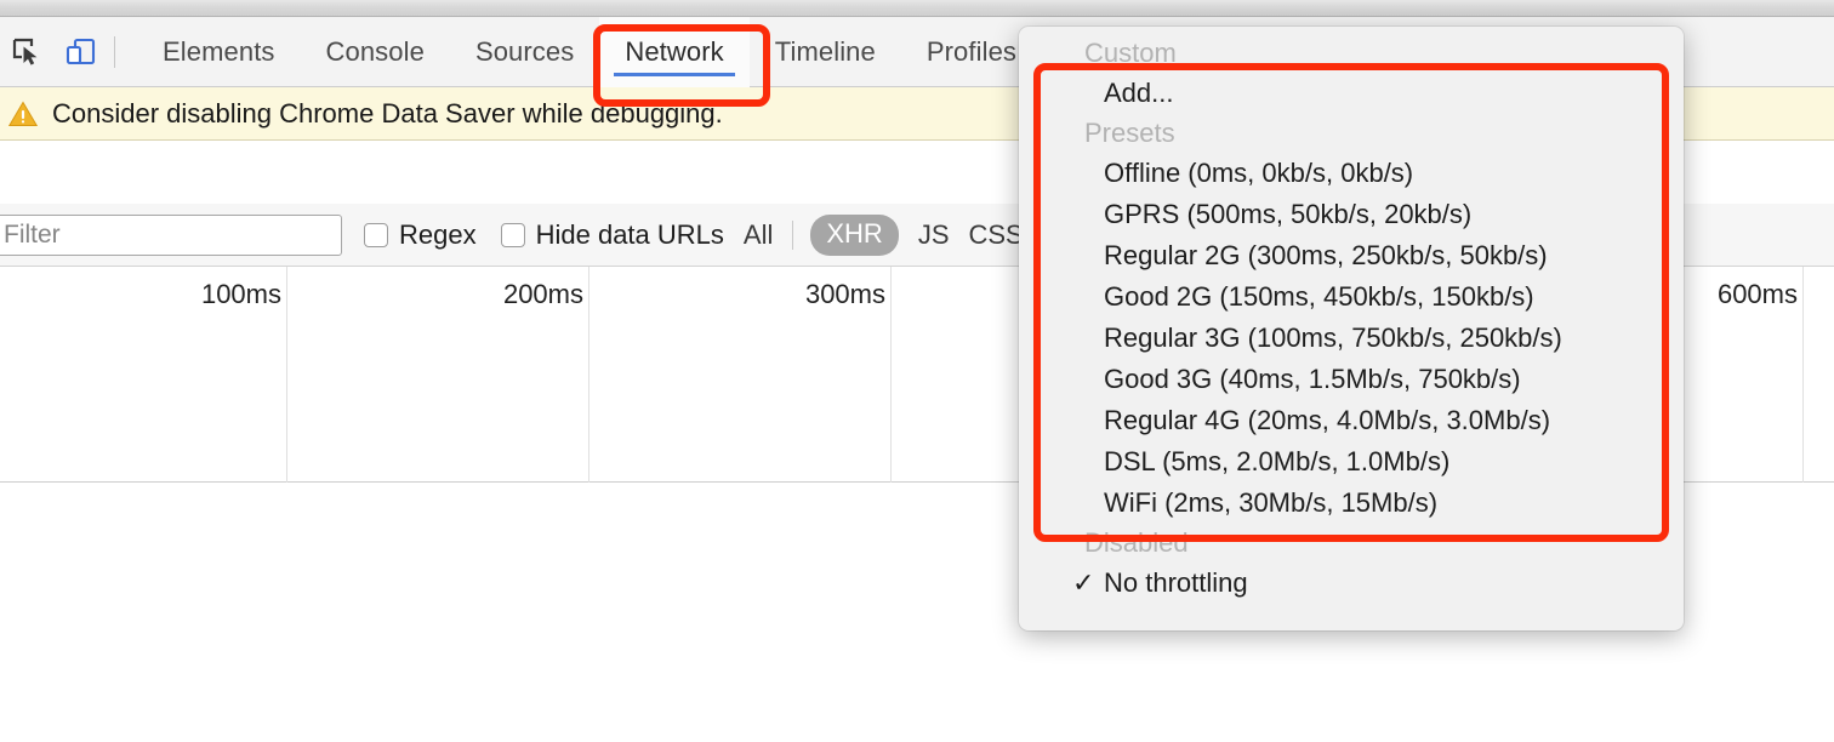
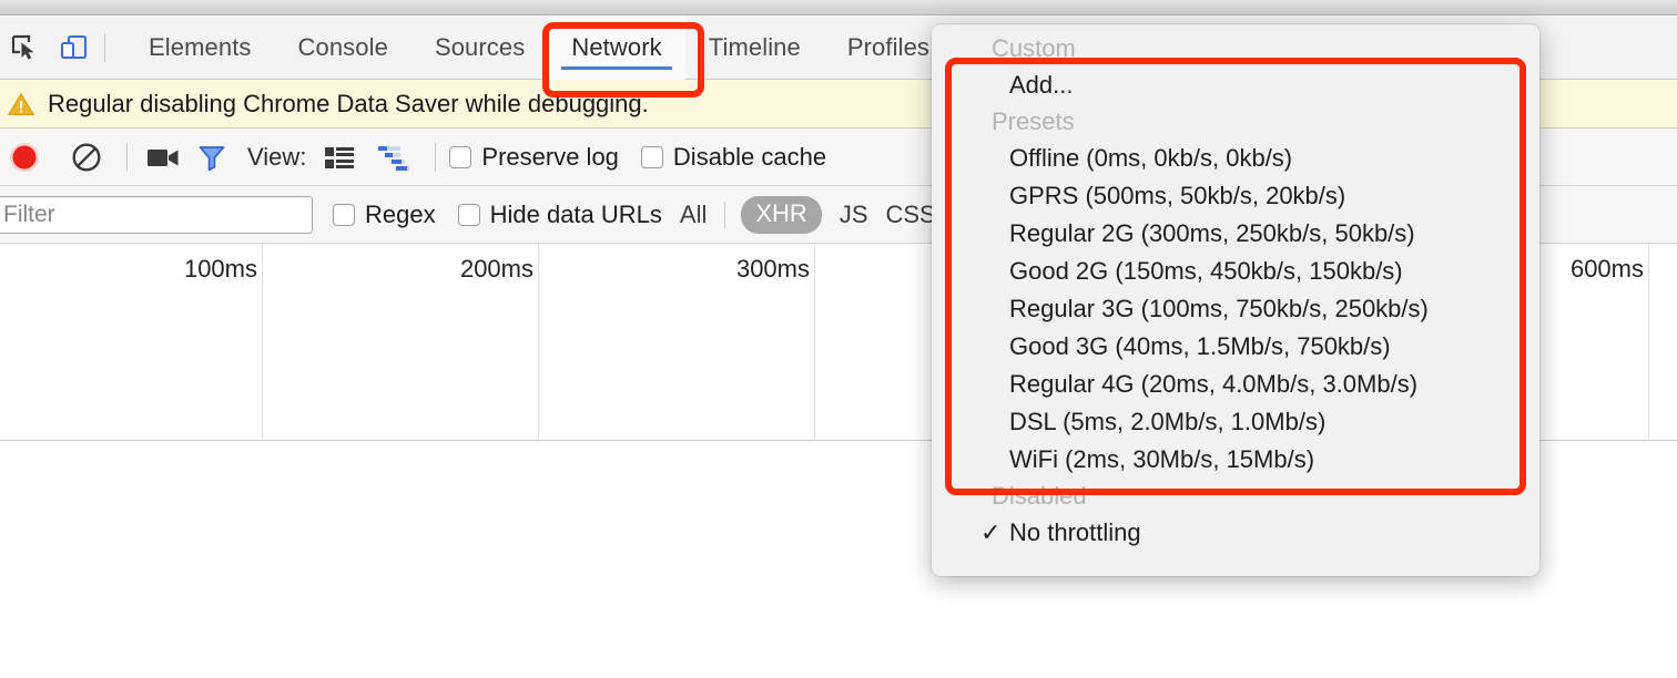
  Elements
  Console
  Sources
  Network
  Timeline
  Profiles
- Consider disabling Chrome Data Saver while debugging.
+ Regular disabling Chrome Data Saver while debugging.
+ View:
+ Preserve log
+ Disable cache
  Filter
  Regex
  Hide data URLs
  All
  XHR
  JS
  CSS
  100ms
  200ms
  300ms
  600ms
  Custom
  Add...
  Presets
  Offline (0ms, 0kb/s, 0kb/s)
  GPRS (500ms, 50kb/s, 20kb/s)
  Regular 2G (300ms, 250kb/s, 50kb/s)
  Good 2G (150ms, 450kb/s, 150kb/s)
  Regular 3G (100ms, 750kb/s, 250kb/s)
  Good 3G (40ms, 1.5Mb/s, 750kb/s)
  Regular 4G (20ms, 4.0Mb/s, 3.0Mb/s)
  DSL (5ms, 2.0Mb/s, 1.0Mb/s)
  WiFi (2ms, 30Mb/s, 15Mb/s)
  Disabled
  ✓
  No throttling
